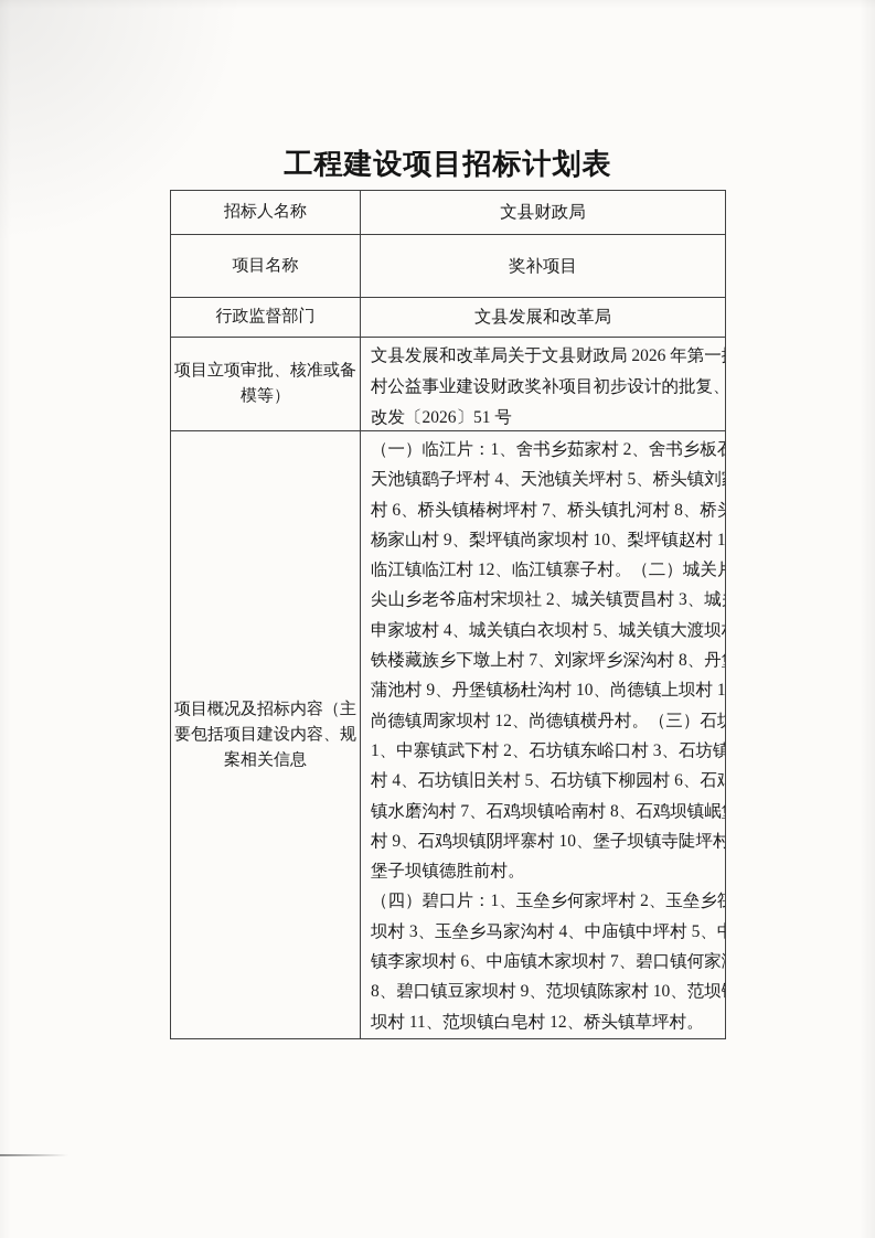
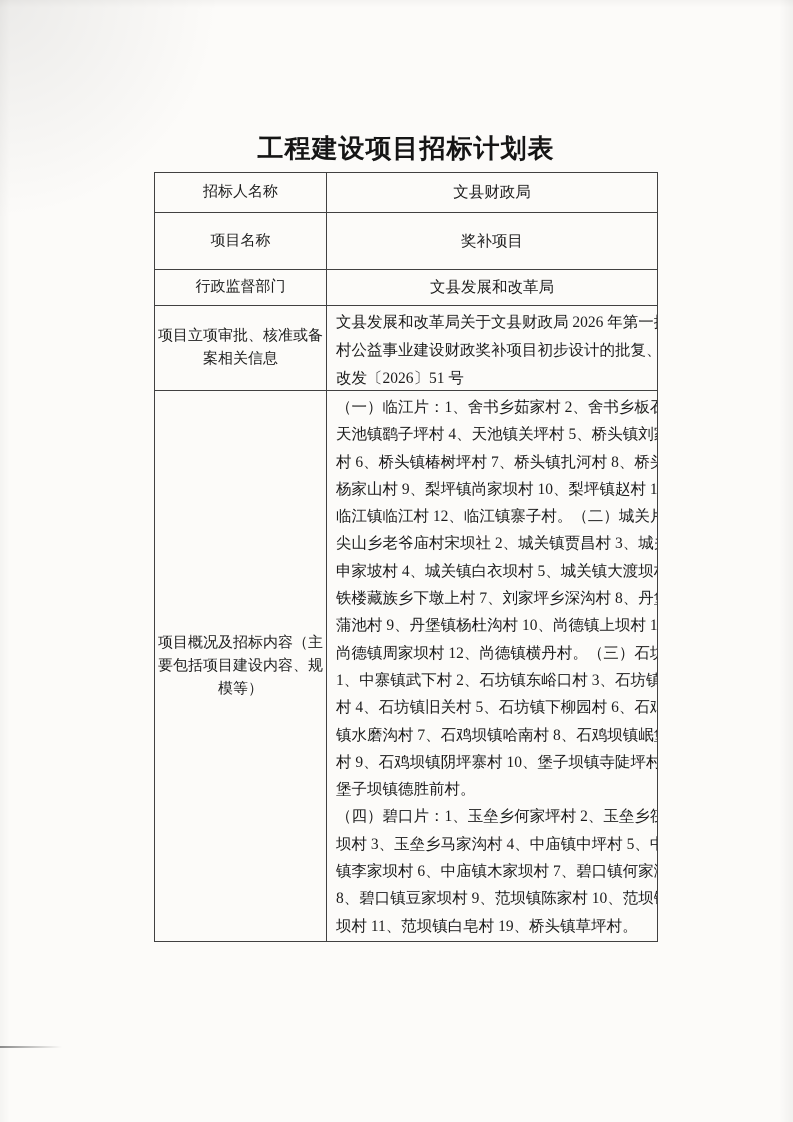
  工程建设项目招标计划表
  招标人名称
  文县财政局
  项目名称
  奖补项目
  行政监督部门
  文县发展和改革局
  项目立项审批、核准或备
- 模等）
+ 案相关信息
  文县发展和改革局关于文县财政局 2026 年第一
  村公益事业建设财政奖补项目初步设计的批复、
  改发〔2026〕51 号
  项目概况及招标内容（主
  要包括项目建设内容、规
- 案相关信息
+ 模等）
  （一）临江片：1、舍书乡茹家村 2、舍书乡板
  天池镇鹞子坪村 4、天池镇关坪村 5、桥头镇刘
  村 6、桥头镇椿树坪村 7、桥头镇扎河村 8、桥
  杨家山村 9、梨坪镇尚家坝村 10、梨坪镇赵村 1
  临江镇临江村 12、临江镇寨子村。（二）城关
  尖山乡老爷庙村宋坝社 2、城关镇贾昌村 3、城
  申家坡村 4、城关镇白衣坝村 5、城关镇大渡坝
  铁楼藏族乡下墩上村 7、刘家坪乡深沟村 8、丹
  蒲池村 9、丹堡镇杨杜沟村 10、尚德镇上坝村 1
  尚德镇周家坝村 12、尚德镇横丹村。（三）石
  1、中寨镇武下村 2、石坊镇东峪口村 3、石坊镇
  村 4、石坊镇旧关村 5、石坊镇下柳园村 6、石
  镇水磨沟村 7、石鸡坝镇哈南村 8、石鸡坝镇岷
  村 9、石鸡坝镇阴坪寨村 10、堡子坝镇寺陡坪村
  堡子坝镇德胜前村。
  （四）碧口片：1、玉垒乡何家坪村 2、玉垒乡
  坝村 3、玉垒乡马家沟村 4、中庙镇中坪村 5、
  镇李家坝村 6、中庙镇木家坝村 7、碧口镇何家
  8、碧口镇豆家坝村 9、范坝镇陈家村 10、范坝
- 坝村 11、范坝镇白皂村 12、桥头镇草坪村。
+ 坝村 11、范坝镇白皂村 19、桥头镇草坪村。
